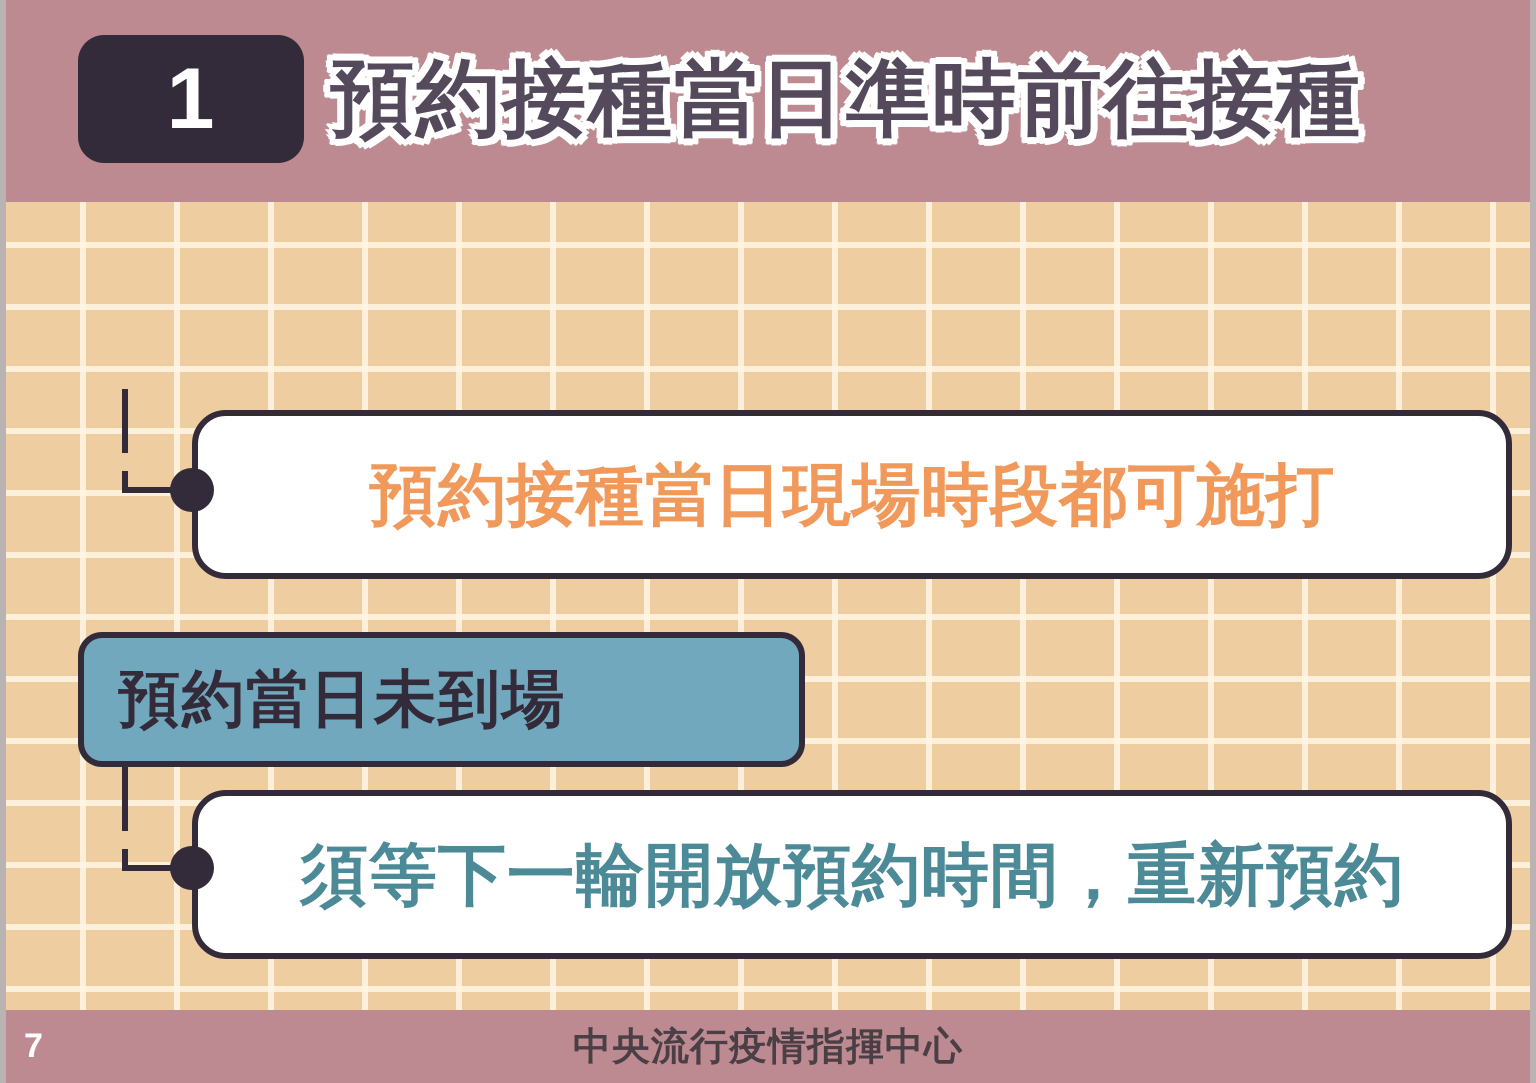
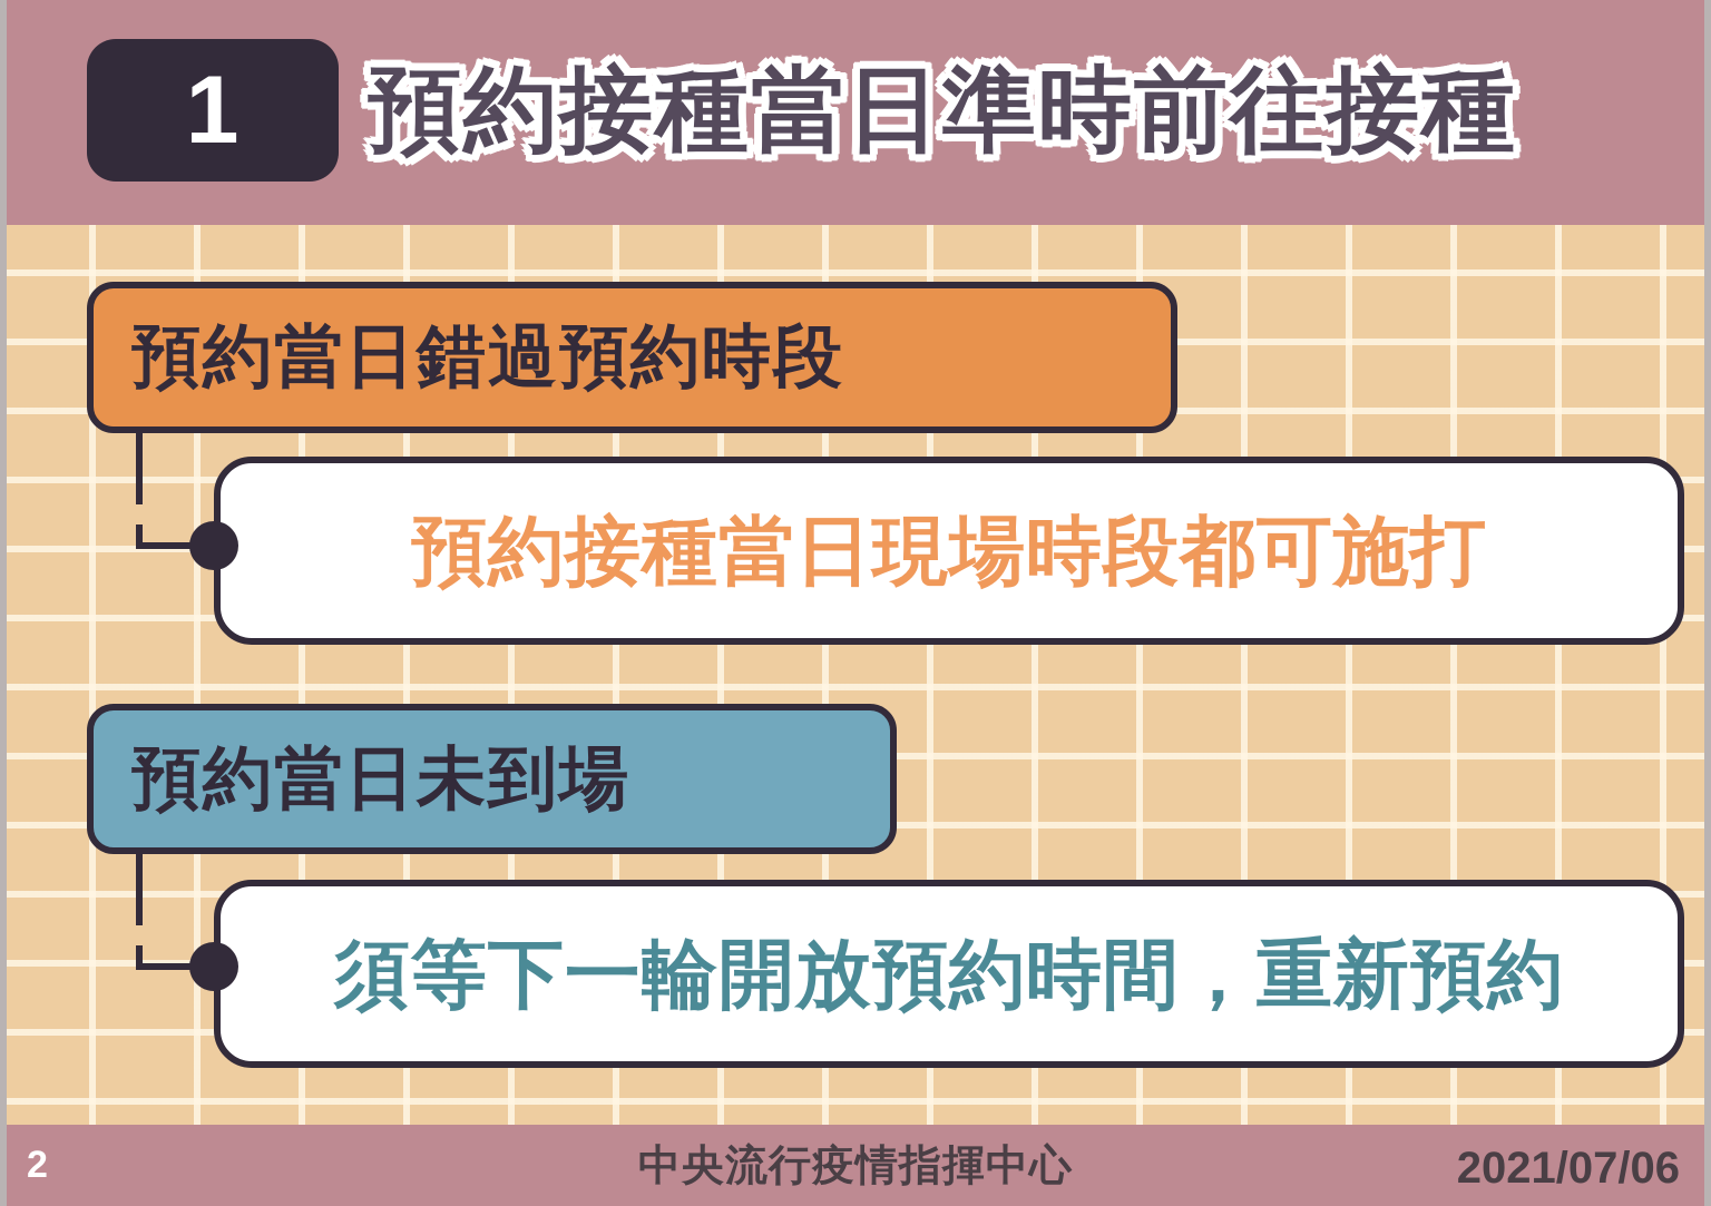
  1
  預約接種當日準時前往接種
+ 預約當日錯過預約時段
  預約接種當日現場時段都可施打
  預約當日未到場
  須等下一輪開放預約時間，重新預約
- 7
+ 2
  中央流行疫情指揮中心
+ 2021/07/06
